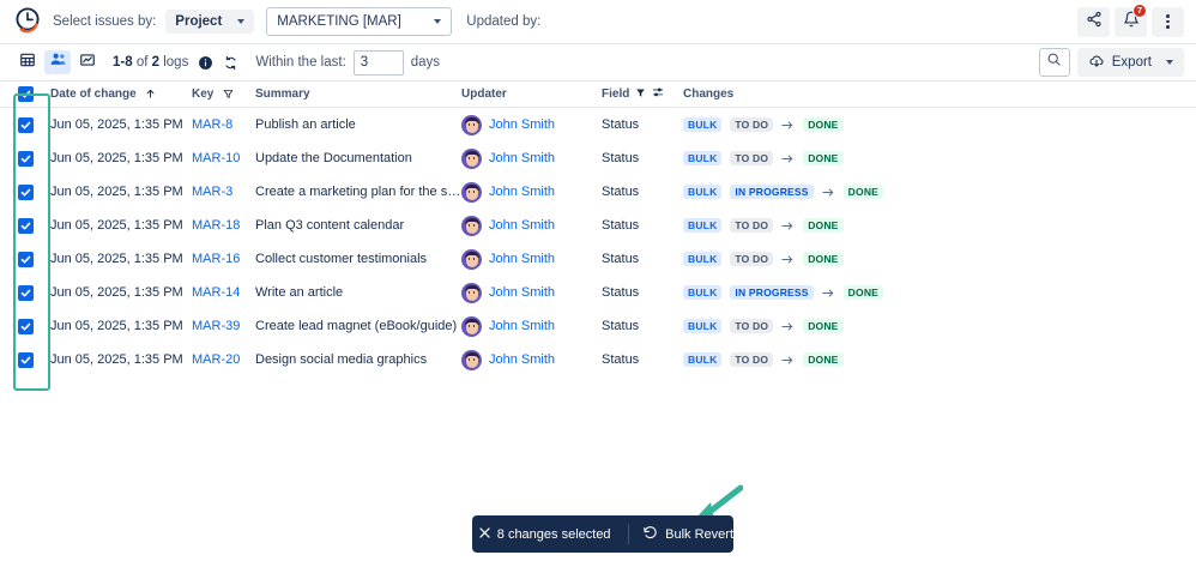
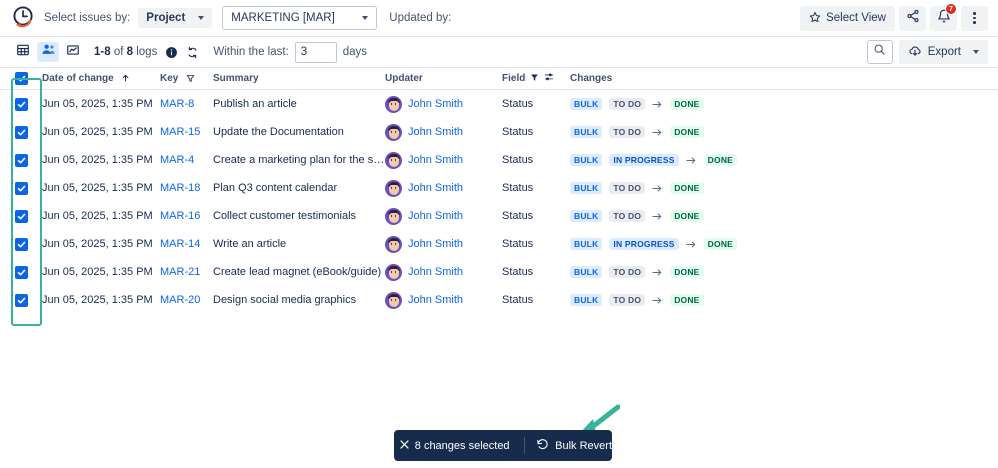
  Select issues by:
  Project
  MARKETING [MAR]
  Updated by:
+ Select View
  7
- 1-8 of 2 logs
+ 1-8 of 8 logs
  Within the last:
  3
  days
  Export
  Date of change
  Key
  Summary
  Updater
  Field
  Changes
  Jun 05, 2025, 1:35 PM
  MAR-8
  Publish an article
  John Smith
  Status
  BULK
  TO DO
  DONE
  Jun 05, 2025, 1:35 PM
- MAR-10
+ MAR-15
  Update the Documentation
  John Smith
  Status
  BULK
  TO DO
  DONE
  Jun 05, 2025, 1:35 PM
- MAR-3
+ MAR-4
  Create a marketing plan for the sec
  John Smith
  Status
  BULK
  IN PROGRESS
  DONE
  Jun 05, 2025, 1:35 PM
  MAR-18
  Plan Q3 content calendar
  John Smith
  Status
  BULK
  TO DO
  DONE
  Jun 05, 2025, 1:35 PM
  MAR-16
  Collect customer testimonials
  John Smith
  Status
  BULK
  TO DO
  DONE
  Jun 05, 2025, 1:35 PM
  MAR-14
  Write an article
  John Smith
  Status
  BULK
  IN PROGRESS
  DONE
  Jun 05, 2025, 1:35 PM
- MAR-39
+ MAR-21
  Create lead magnet (eBook/guide)
  John Smith
  Status
  BULK
  TO DO
  DONE
  Jun 05, 2025, 1:35 PM
  MAR-20
  Design social media graphics
  John Smith
  Status
  BULK
  TO DO
  DONE
  8 changes selected
  Bulk Revert
